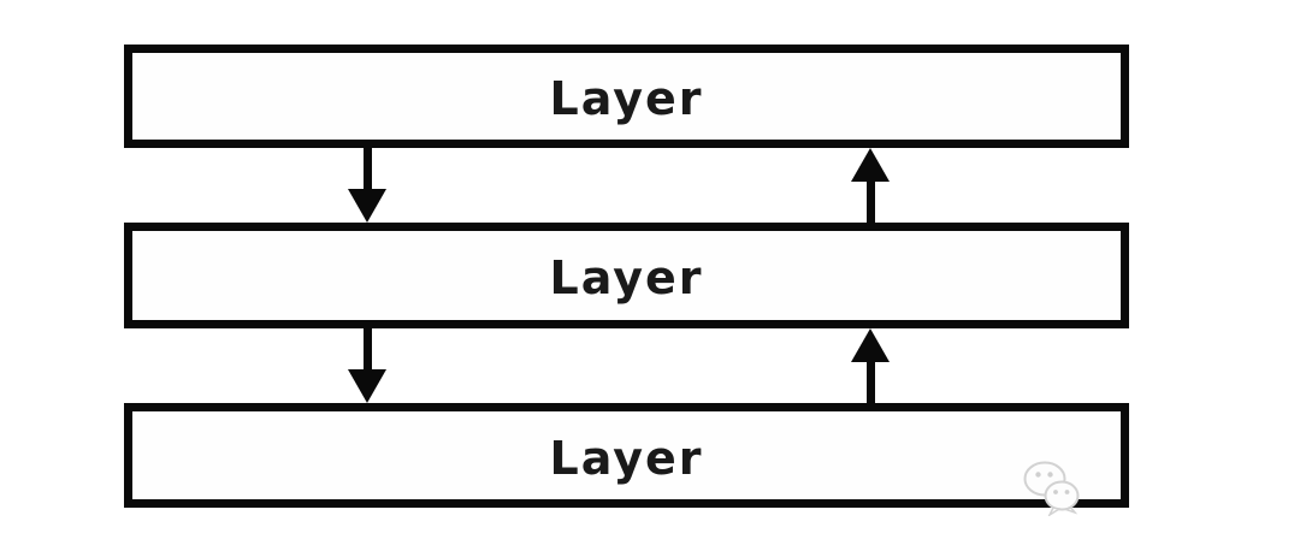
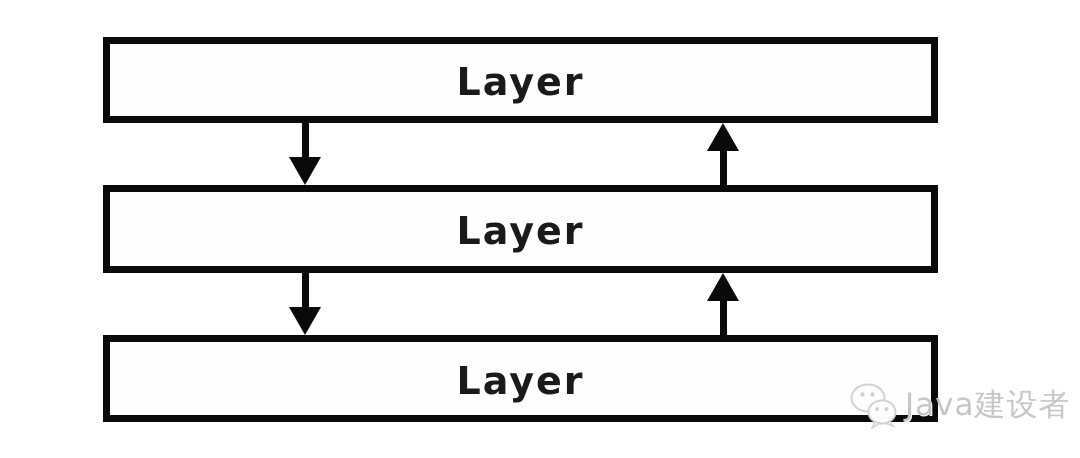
  Layer
  Layer
  Layer
+ Java建设者
